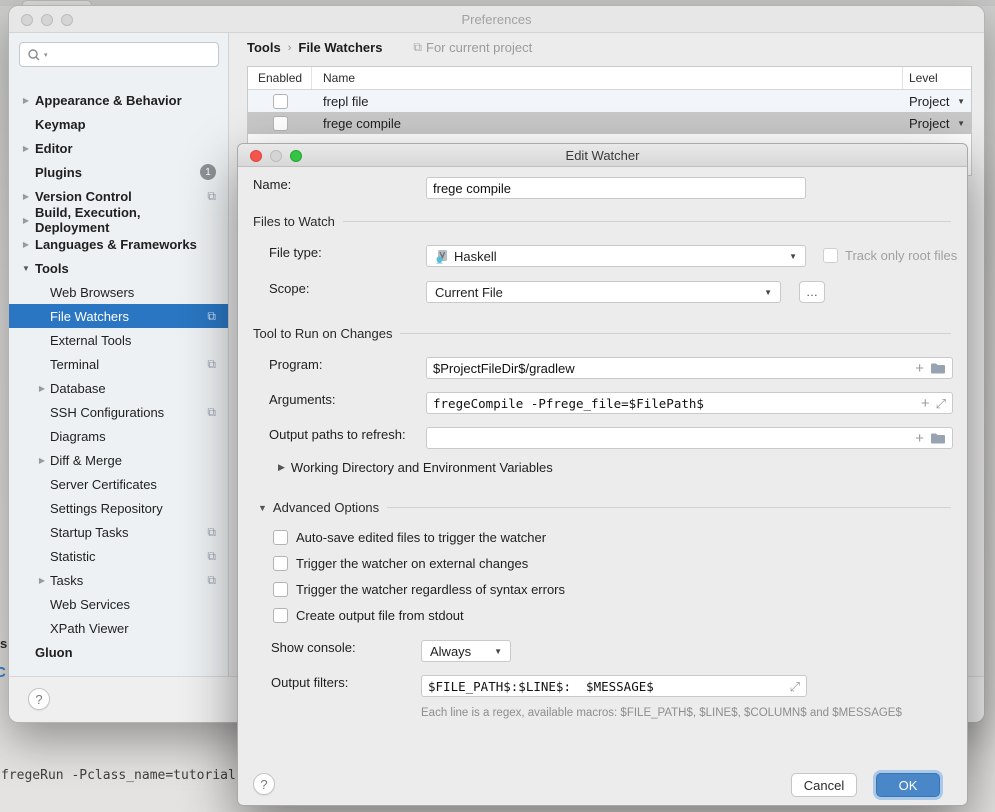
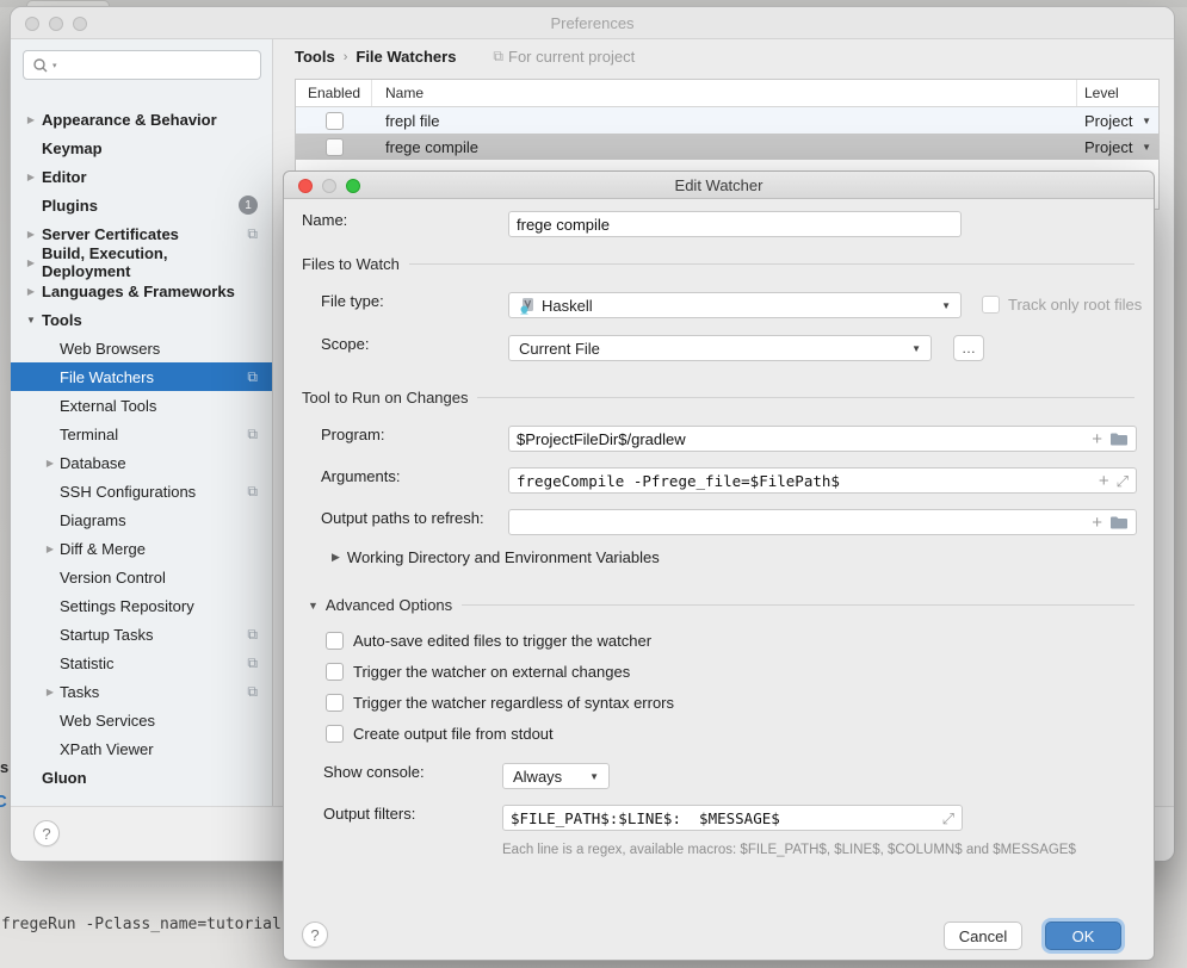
  s
  C
  fregeRun -Pclass_name=tutorial
  Preferences
  ▶
  Appearance & Behavior
  Keymap
  ▶
  Editor
  Plugins
  1
  ▶
- Version Control
+ Server Certificates
  ⧉
  ▶
  Build, Execution, Deployment
  ▶
  Languages & Frameworks
  ▼
  Tools
  Web Browsers
  File Watchers
  ⧉
  External Tools
  Terminal
  ⧉
  ▶
  Database
  SSH Configurations
  ⧉
  Diagrams
  ▶
  Diff & Merge
- Server Certificates
+ Version Control
  Settings Repository
  Startup Tasks
  ⧉
  Statistic
  ⧉
  ▶
  Tasks
  ⧉
  Web Services
  XPath Viewer
  Gluon
  Tools
  ›
  File Watchers
  ⧉
  For current project
  Enabled
  Name
  Level
  frepl file
  Project
  ▼
  frege compile
  Project
  ▼
  ?
  Edit Watcher
  Name:
  frege compile
  Files to Watch
  File type:
  Haskell
  ▼
  Track only root files
  Scope:
  Current File
  ▼
  …
  Tool to Run on Changes
  Program:
  $ProjectFileDir$/gradlew
  +
  Arguments:
  fregeCompile -Pfrege_file=$FilePath$
  +
  ⤢
  Output paths to refresh:
  +
  ▶
  Working Directory and Environment Variables
  ▼
  Advanced Options
  Auto-save edited files to trigger the watcher
  Trigger the watcher on external changes
  Trigger the watcher regardless of syntax errors
  Create output file from stdout
  Show console:
  Always
  ▼
  Output filters:
  $FILE_PATH$:$LINE$: $MESSAGE$
  ⤢
  Each line is a regex, available macros: $FILE_PATH$, $LINE$, $COLUMN$ and $MESSAGE$
  ?
  Cancel
  OK
